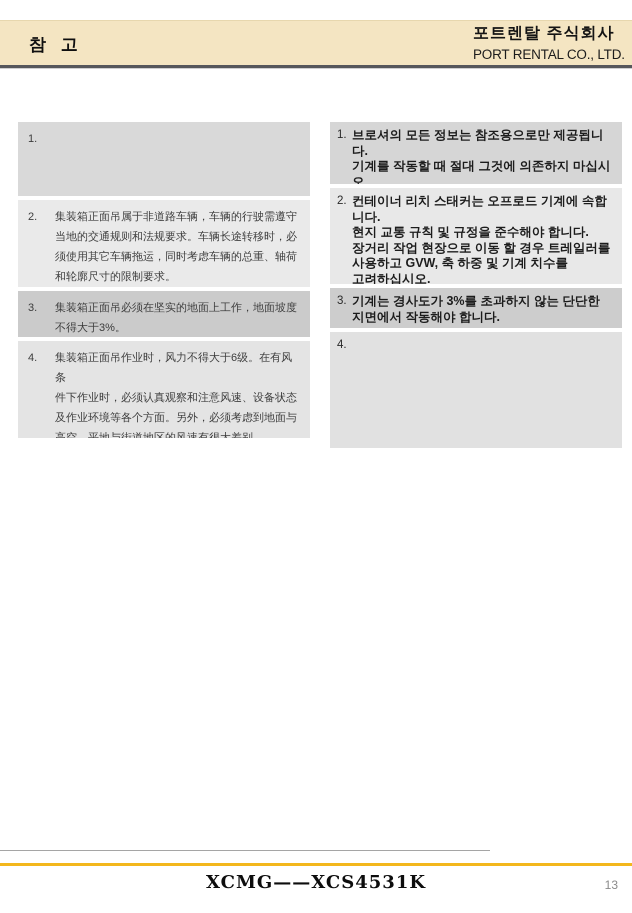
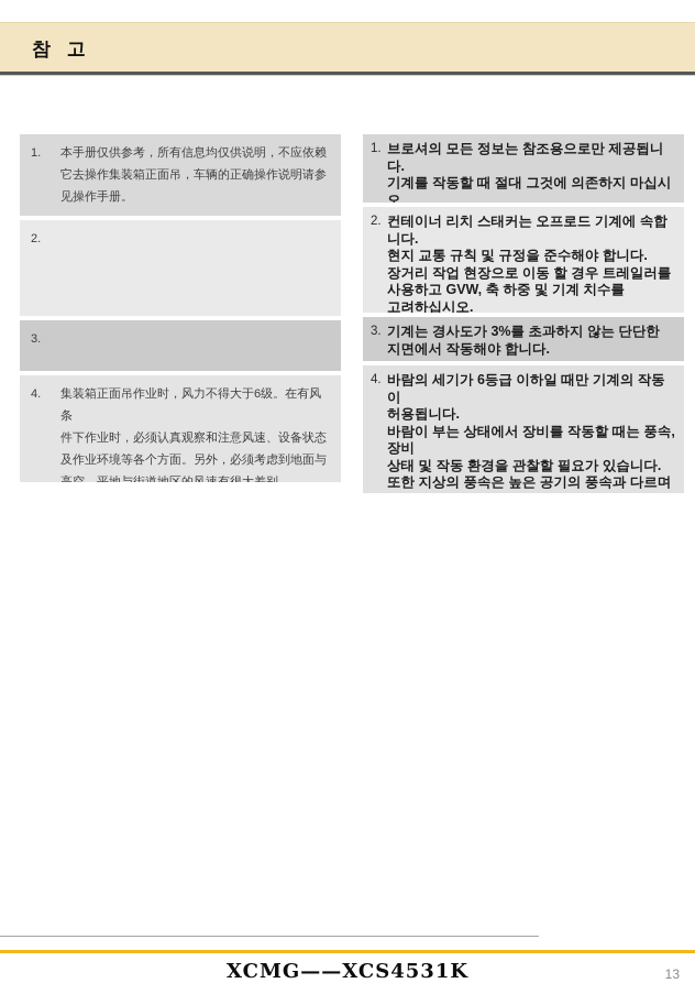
  참 고
- 포트렌탈 주식회사
- PORT RENTAL CO., LTD.
  1.
+ 本手册仅供参考，所有信息均仅供说明，不应依赖
+ 它去操作集装箱正面吊，车辆的正确操作说明请参
+ 见操作手册。
  2.
- 集装箱正面吊属于非道路车辆，车辆的行驶需遵守
- 当地的交通规则和法规要求。车辆长途转移时，必
- 须使用其它车辆拖运，同时考虑车辆的总重、轴荷
- 和轮廓尺寸的限制要求。
  3.
- 集装箱正面吊必须在坚实的地面上工作，地面坡度
- 不得大于3%。
  4.
  集装箱正面吊作业时，风力不得大于6级。在有风条
  件下作业时，必须认真观察和注意风速、设备状态
  及作业环境等各个方面。另外，必须考虑到地面与
  1.
  브로셔의 모든 정보는 참조용으로만 제공됩니다.
  기계를 작동할 때 절대 그것에 의존하지 마십시오.
  2.
  컨테이너 리치 스태커는 오프로드 기계에 속합니다.
  현지 교통 규칙 및 규정을 준수해야 합니다.
  장거리 작업 현장으로 이동 할 경우 트레일러를
  사용하고 GVW, 축 하중 및 기계 치수를
  고려하십시오.
  3.
  기계는 경사도가 3%를 초과하지 않는 단단한
  지면에서 작동해야 합니다.
  4.
+ 바람의 세기가 6등급 이하일 때만 기계의 작동이
+ 허용됩니다.
+ 바람이 부는 상태에서 장비를 작동할 때는 풍속, 장비
+ 상태 및 작동 환경을 관찰할 필요가 있습니다.
+ 또한 지상의 풍속은 높은 공기의 풍속과 다르며
  XCMG——XCS4531K
  13
